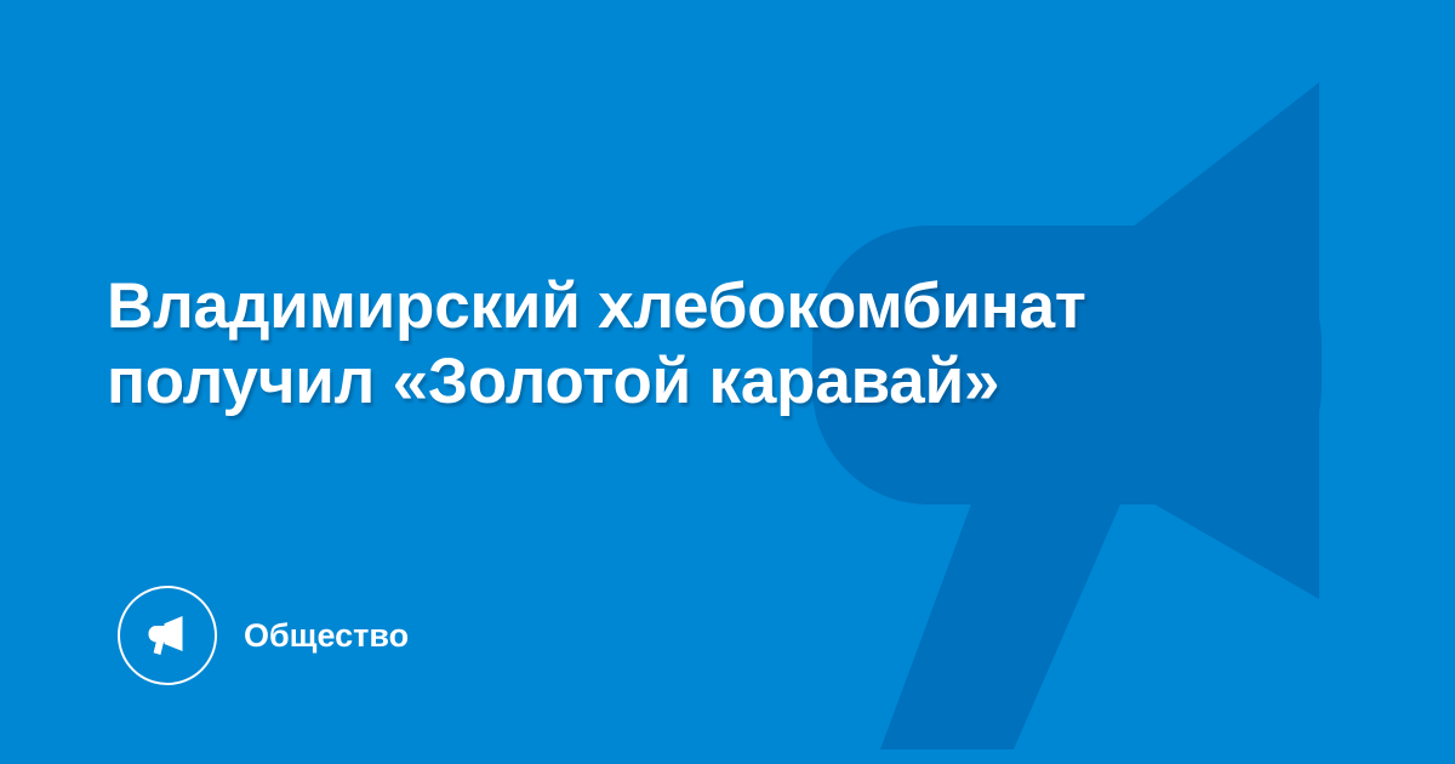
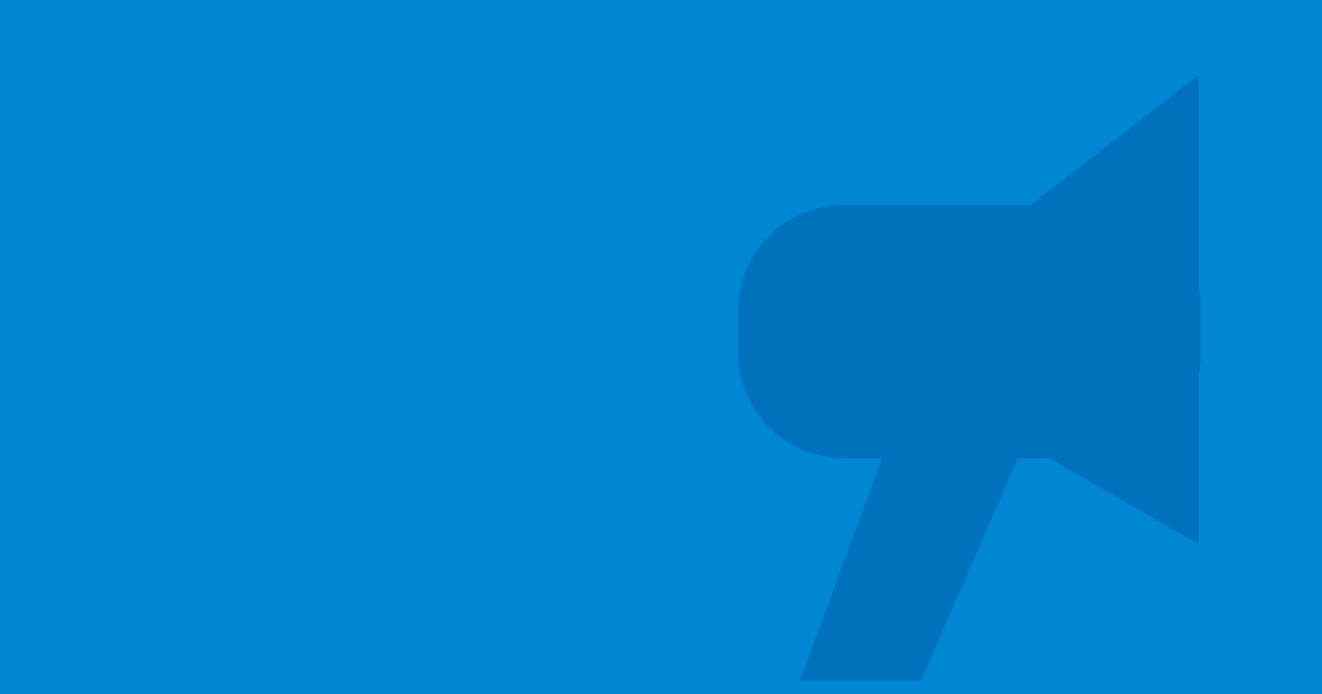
- Владимирский хлебокомбинат получил «Золотой каравай»
- Общество
